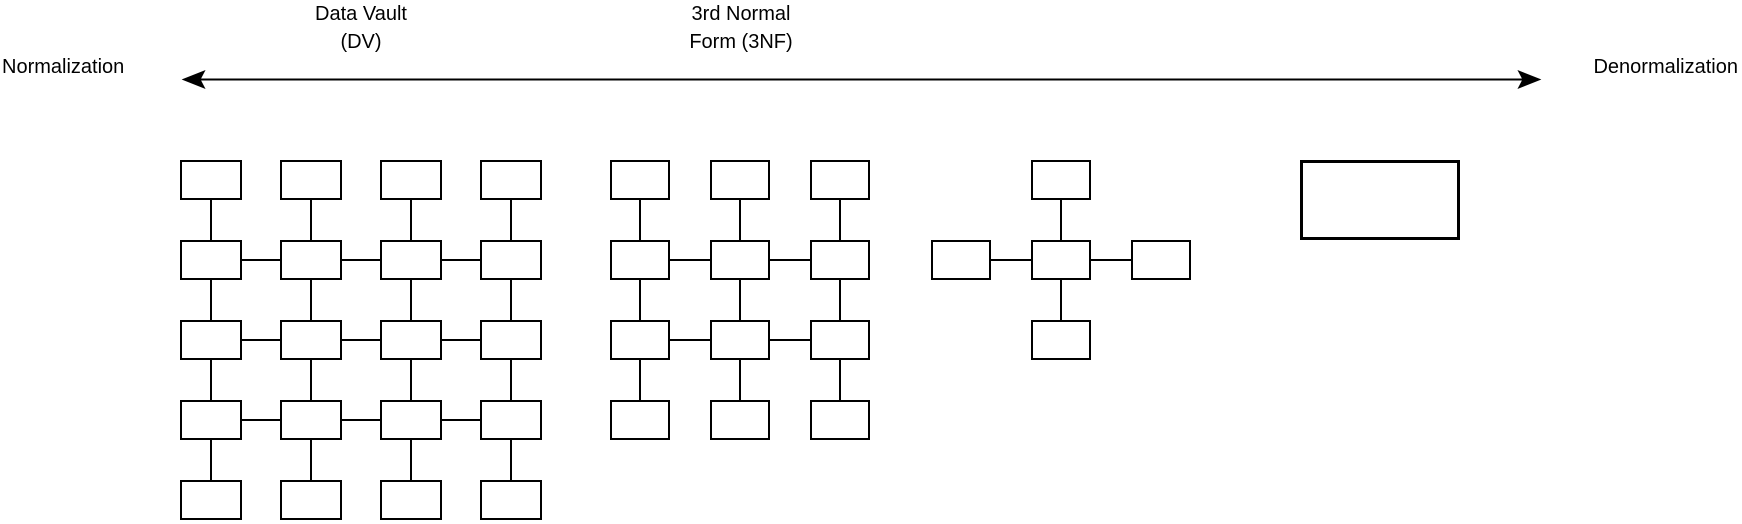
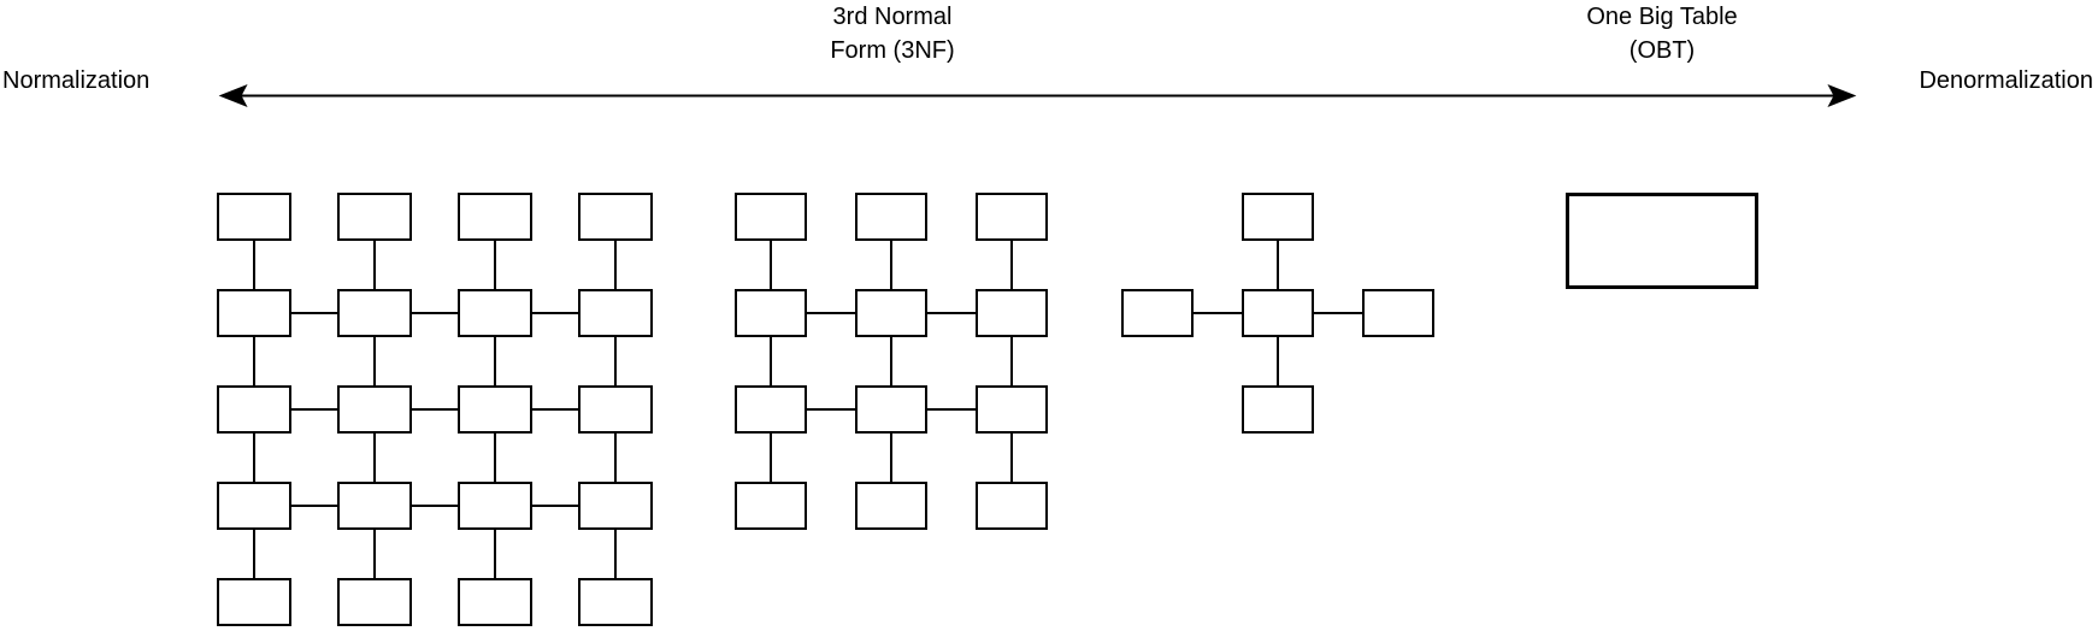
- Data Vault
- (DV)
  3rd Normal
  Form (3NF)
+ One Big Table
+ (OBT)
  Normalization
  Denormalization
